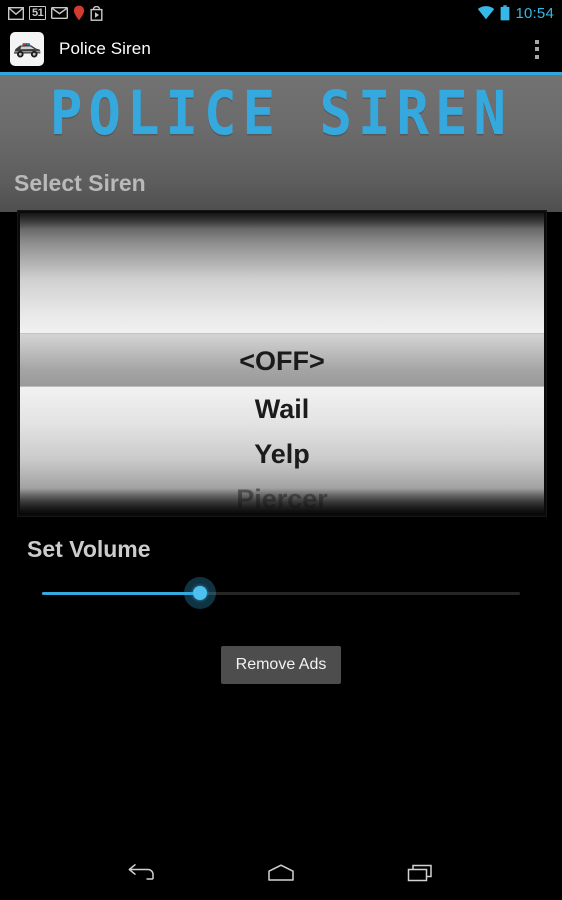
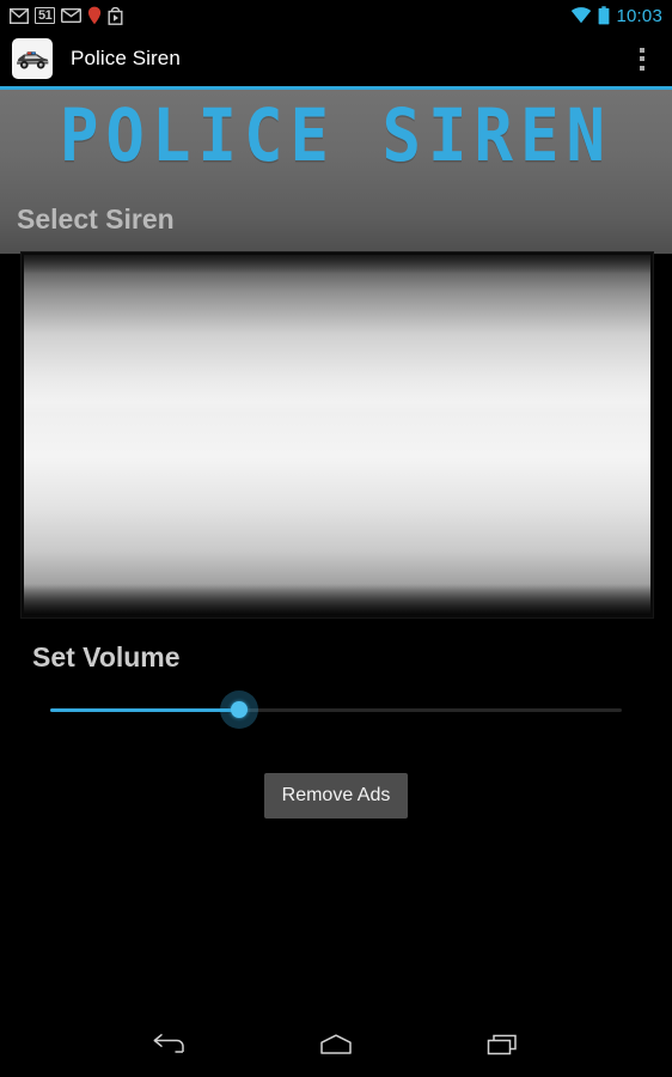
  51
- 10:54
+ 10:03
  Police Siren
  POLICE SIREN
  Select Siren
- <OFF>
- Wail
- Yelp
  Set Volume
  Remove Ads
